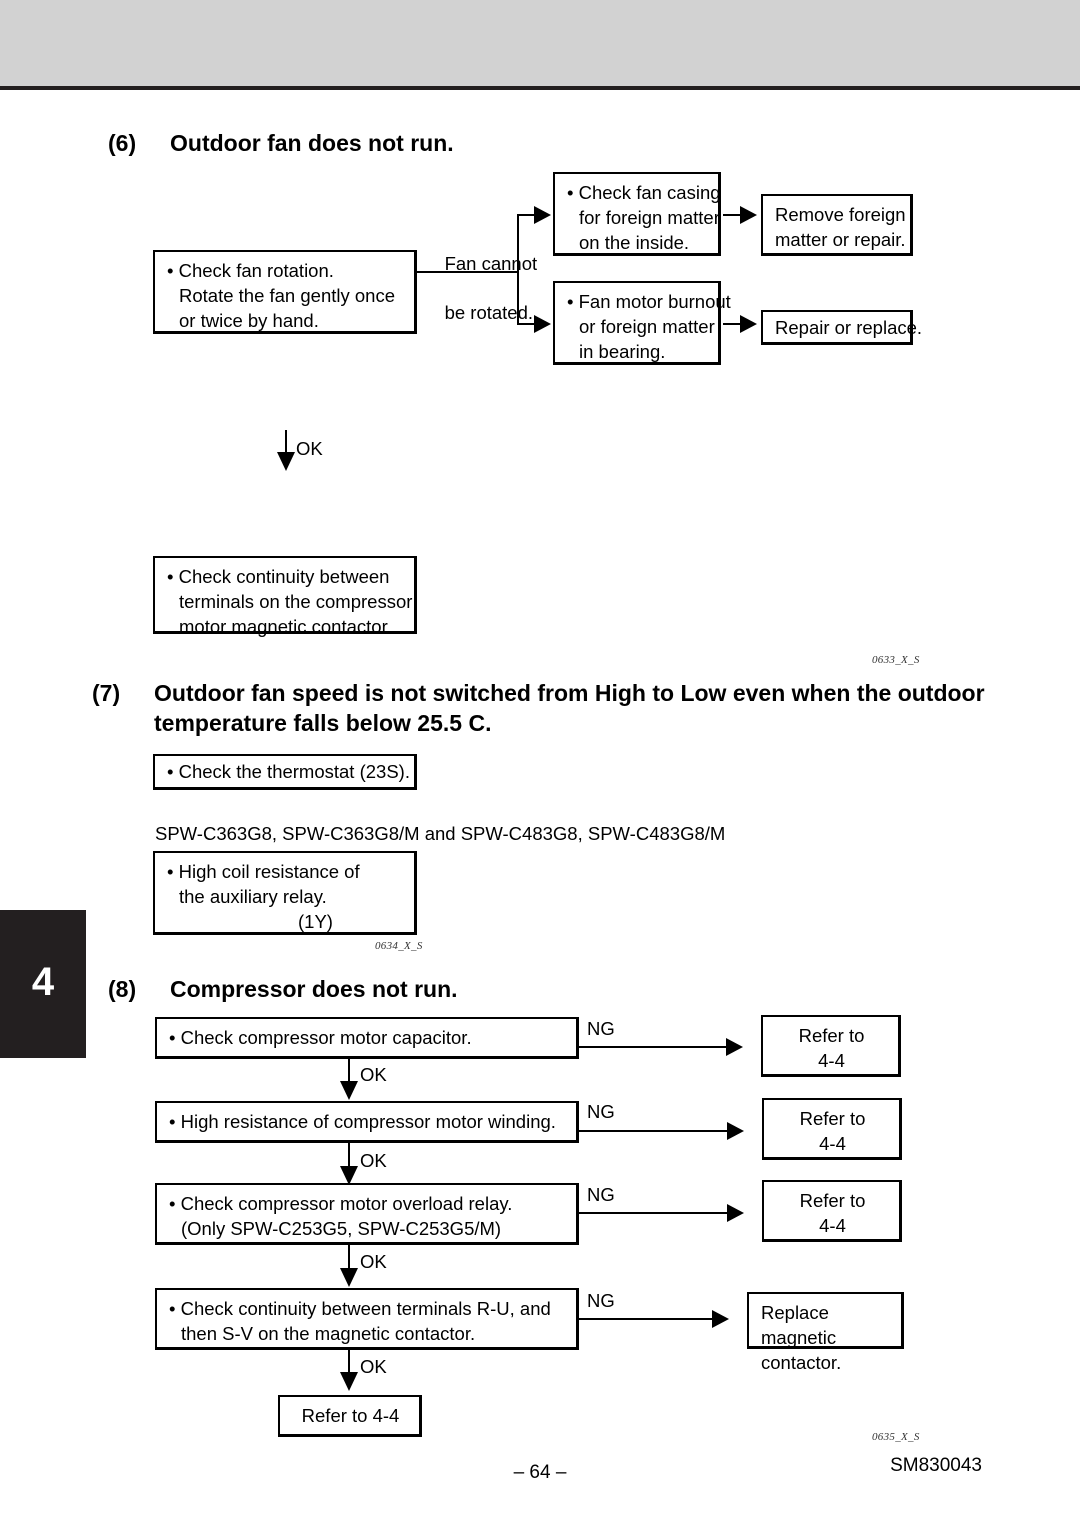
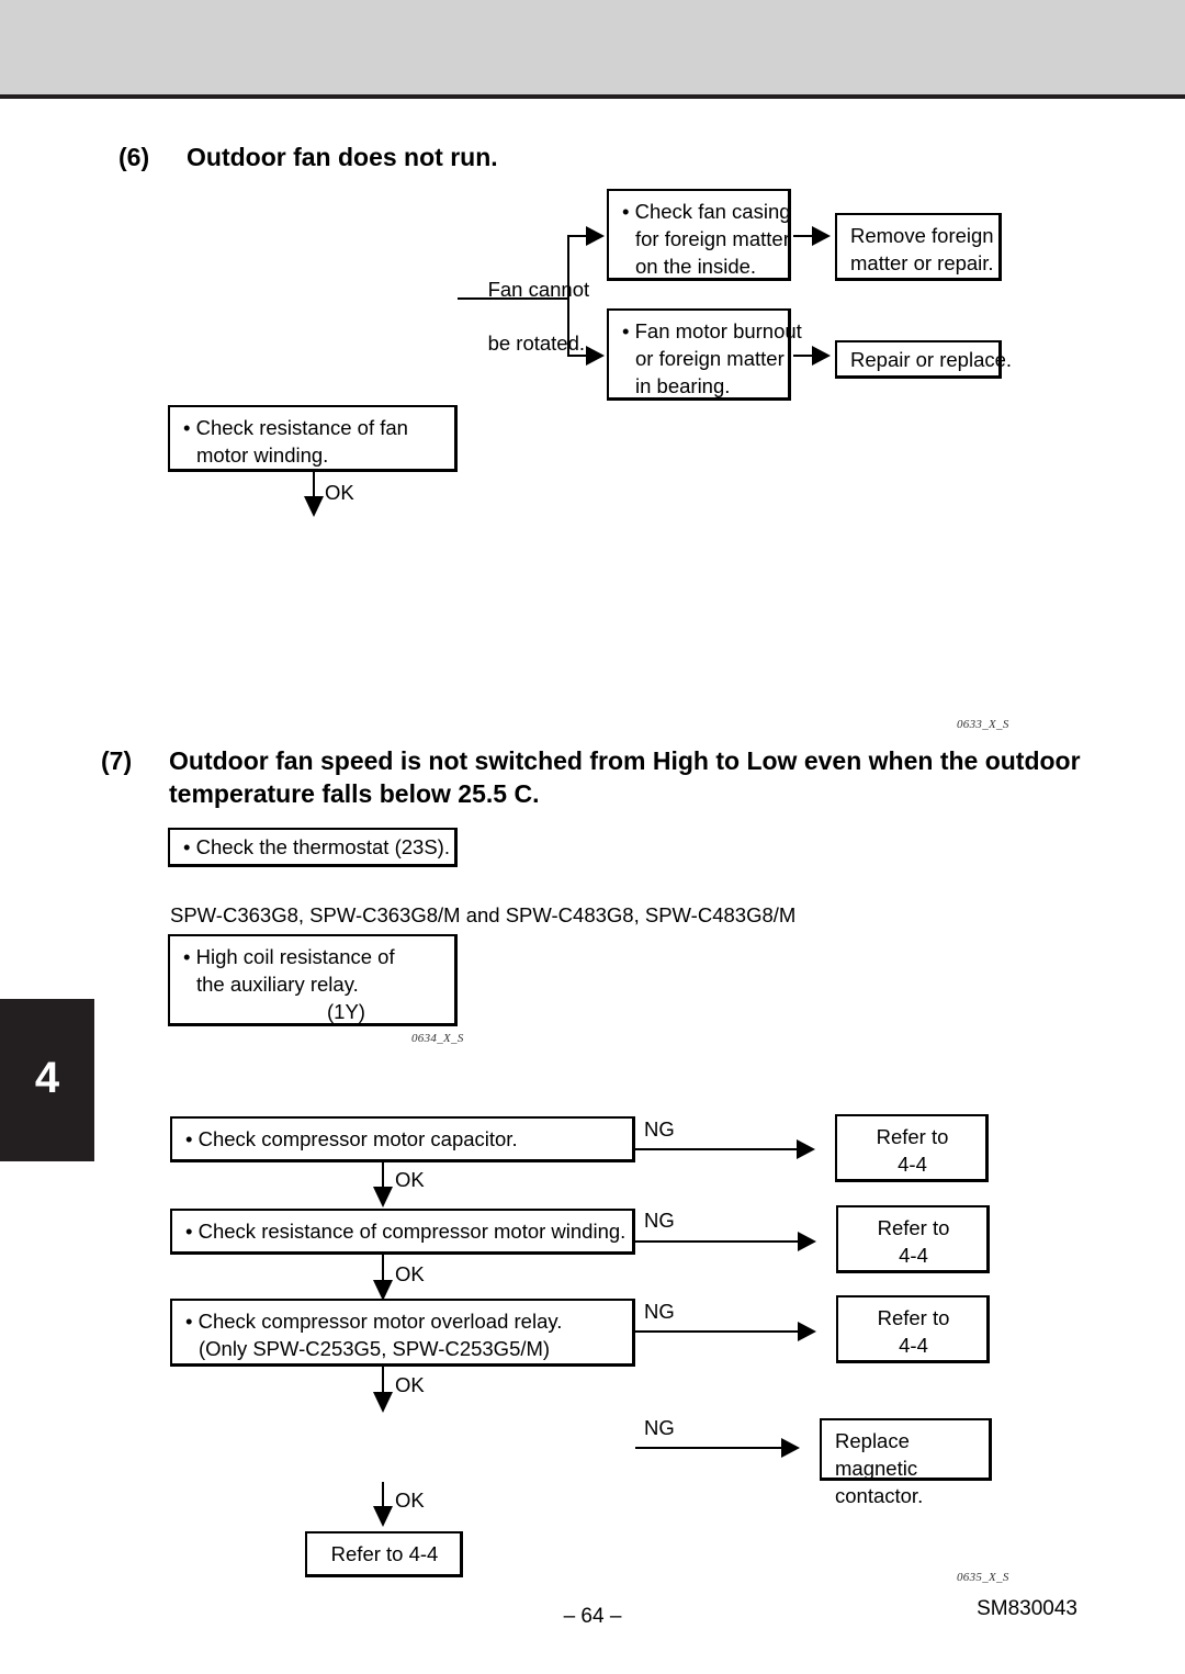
  4
  (6)
  Outdoor fan does not run.
- • Check fan rotation.
- Rotate the fan gently once
- or twice by hand.
  Fan canot
  be rotated.
  • Check fan casing
  for foreign matter
  on the inside.
  Remove foreign
  matter or repair.
  • Fan motor burnout
  or foreign matter
  in bearing.
  Repair or replace.
+ • Check resistance of fan
+ motor winding.
  OK
- • Check continuity between
- terminals on the compressor
- motor magnetic contactor.
  0633_X_S
  (7)
  Outdoor fan speed is not switched from High to Low even when the outdoor
  temperature falls below 25.5 C.
  • Check the thermostat (23S).
  SPW-C363G8, SPW-C363G8/M and SPW-C483G8, SPW-C483G8/M
  • High coil resistance of
  the auxiliary relay.
  (1Y)
  0634_X_S
- (8)
- Compressor does not run.
  • Check compressor motor capacitor.
  NG
  Refer to
  4-4
  OK
- • High resistance of compressor motor winding.
+ • Check resistance of compressor motor winding.
  NG
  Refer to
  4-4
  OK
  • Check compressor motor overload relay.
  (Only SPW-C253G5, SPW-C253G5/M)
  NG
  Refer to
  4-4
  OK
- • Check continuity between terminals R-U, and
- then S-V on the magnetic contactor.
  NG
  Replace magnetic
  contactor.
  OK
  Refer to 4-4
  0635_X_S
  – 64 –
  SM830043
